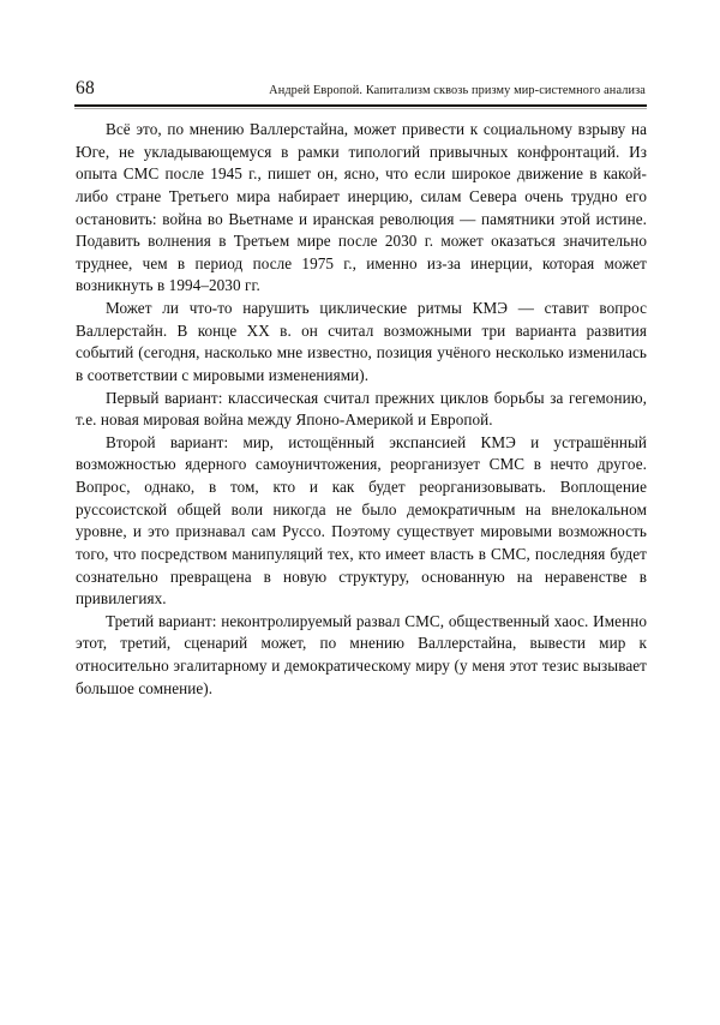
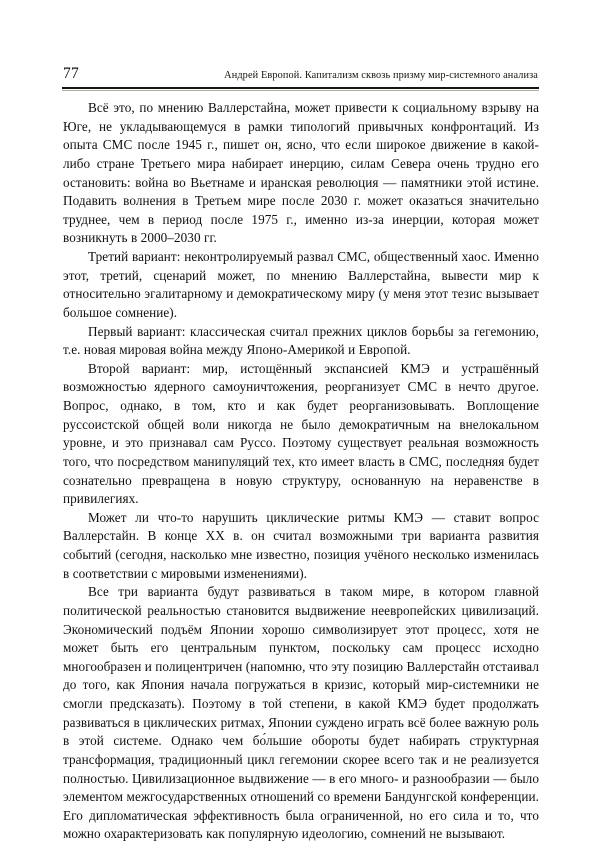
- 68
+ 77
  Андрей Европой. Капитализм сквозь призму мир-системного анализа
- Всё это, по мнению Валлерстайна, может привести к социальному взрыву на Юге, не укладывающемуся в рамки типологий привычных конфронтаций. Из опыта СМС после 1945 г., пишет он, ясно, что если широкое движение в какой-либо стране Третьего мира набирает инерцию, силам Севера очень трудно его остановить: война во Вьетнаме и иранская революция — памятники этой истине. Подавить волнения в Третьем мире после 2030 г. может оказаться значительно труднее, чем в период после 1975 г., именно из-за инерции, которая может возникнуть в 1994–2030 гг.
+ Всё это, по мнению Валлерстайна, может привести к социальному взрыву на Юге, не укладывающемуся в рамки типологий привычных конфронтаций. Из опыта СМС после 1945 г., пишет он, ясно, что если широкое движение в какой-либо стране Третьего мира набирает инерцию, силам Севера очень трудно его остановить: война во Вьетнаме и иранская революция — памятники этой истине. Подавить волнения в Третьем мире после 2030 г. может оказаться значительно труднее, чем в период после 1975 г., именно из-за инерции, которая может возникнуть в 2000–2030 гг.
- Может ли что-то нарушить циклические ритмы КМЭ — ставит вопрос Валлерстайн. В конце XX в. он считал возможными три варианта развития событий (сегодня, насколько мне известно, позиция учёного несколько изменилась в соответствии с мировыми изменениями).
+ Третий вариант: неконтролируемый развал СМС, общественный хаос. Именно этот, третий, сценарий может, по мнению Валлерстайна, вывести мир к относительно эгалитарному и демократическому миру (у меня этот тезис вызывает большое сомнение).
  Первый вариант: классическая считал прежних циклов борьбы за гегемонию, т.е. новая мировая война между Японо-Америкой и Европой.
- Второй вариант: мир, истощённый экспансией КМЭ и устрашённый возможностью ядерного самоуничтожения, реорганизует СМС в нечто другое. Вопрос, однако, в том, кто и как будет реорганизовывать. Воплощение руссоистской общей воли никогда не было демократичным на внелокальном уровне, и это признавал сам Руссо. Поэтому существует мировыми возможность того, что посредством манипуляций тех, кто имеет власть в СМС, последняя будет сознательно превращена в новую структуру, основанную на неравенстве в привилегиях.
+ Второй вариант: мир, истощённый экспансией КМЭ и устрашённый возможностью ядерного самоуничтожения, реорганизует СМС в нечто другое. Вопрос, однако, в том, кто и как будет реорганизовывать. Воплощение руссоистской общей воли никогда не было демократичным на внелокальном уровне, и это признавал сам Руссо. Поэтому существует реальная возможность того, что посредством манипуляций тех, кто имеет власть в СМС, последняя будет сознательно превращена в новую структуру, основанную на неравенстве в привилегиях.
- Третий вариант: неконтролируемый развал СМС, общественный хаос. Именно этот, третий, сценарий может, по мнению Валлерстайна, вывести мир к относительно эгалитарному и демократическому миру (у меня этот тезис вызывает большое сомнение).
+ Может ли что-то нарушить циклические ритмы КМЭ — ставит вопрос Валлерстайн. В конце XX в. он считал возможными три варианта развития событий (сегодня, насколько мне известно, позиция учёного несколько изменилась в соответствии с мировыми изменениями).
+ Все три варианта будут развиваться в таком мире, в котором главной политической реальностью становится выдвижение неевропейских цивилизаций. Экономический подъём Японии хорошо символизирует этот процесс, хотя не может быть его центральным пунктом, поскольку сам процесс исходно многообразен и полицентричен (напомню, что эту позицию Валлерстайн отстаивал до того, как Япония начала погружаться в кризис, который мир-системники не смогли предсказать). Поэтому в той степени, в какой КМЭ будет продолжать развиваться в циклических ритмах, Японии суждено играть всё более важную роль в этой системе. Однако чем бо́льшие обороты будет набирать структурная трансформация, традиционный цикл гегемонии скорее всего так и не реализуется полностью. Цивилизационное выдвижение — в его много- и разнообразии — было элементом межгосударственных отношений со времени Бандунгской конференции. Его дипломатическая эффективность была ограниченной, но его сила и то, что можно охарактеризовать как популярную идеологию, сомнений не вызывают.
